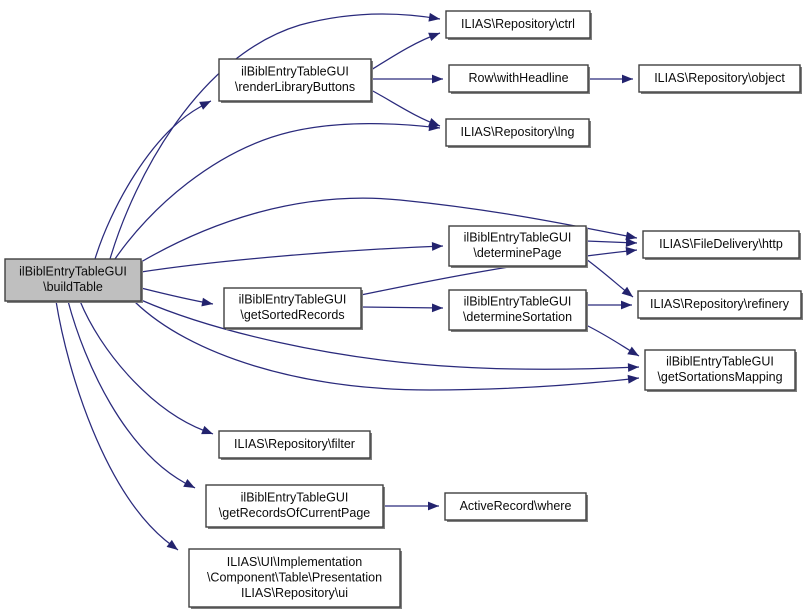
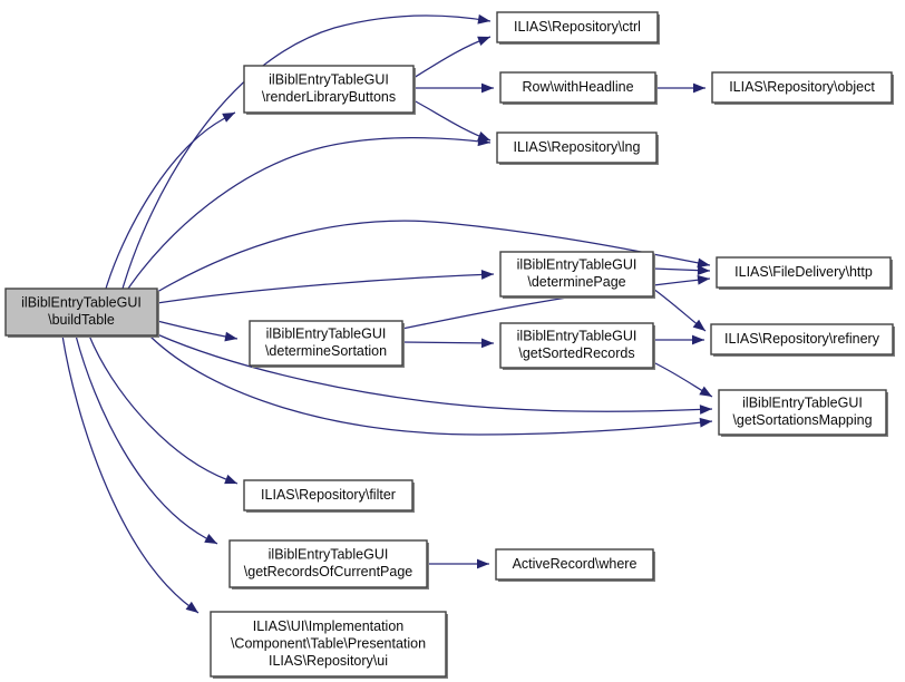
  ilBiblEntryTableGUI
  \buildTable
  ilBiblEntryTableGUI
  \renderLibraryButtons
  ILIAS\Repository\ctrl
  Row\withHeadline
  ILIAS\Repository\object
  ILIAS\Repository\lng
  ilBiblEntryTableGUI
  \determinePage
  ILIAS\FileDelivery\http
  ilBiblEntryTableGUI
- \getSortedRecords
+ \determineSortation
  ilBiblEntryTableGUI
- \determineSortation
+ \getSortedRecords
  ILIAS\Repository\refinery
  ilBiblEntryTableGUI
  \getSortationsMapping
  ILIAS\Repository\filter
  ilBiblEntryTableGUI
  \getRecordsOfCurrentPage
  ActiveRecord\where
  ILIAS\UI\Implementation
  \Component\Table\Presentation
  ILIAS\Repository\ui
